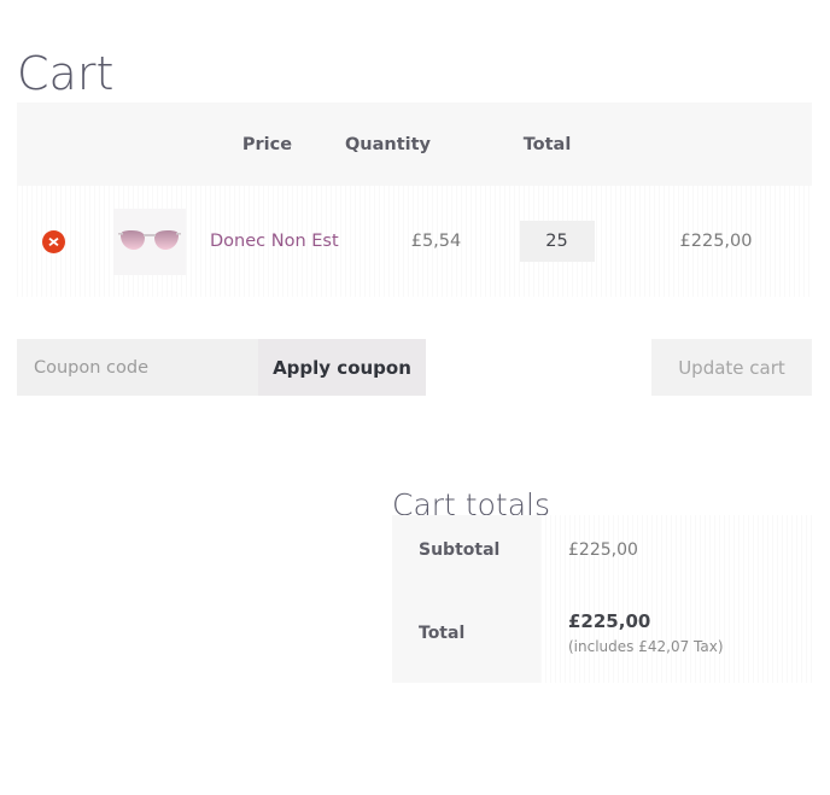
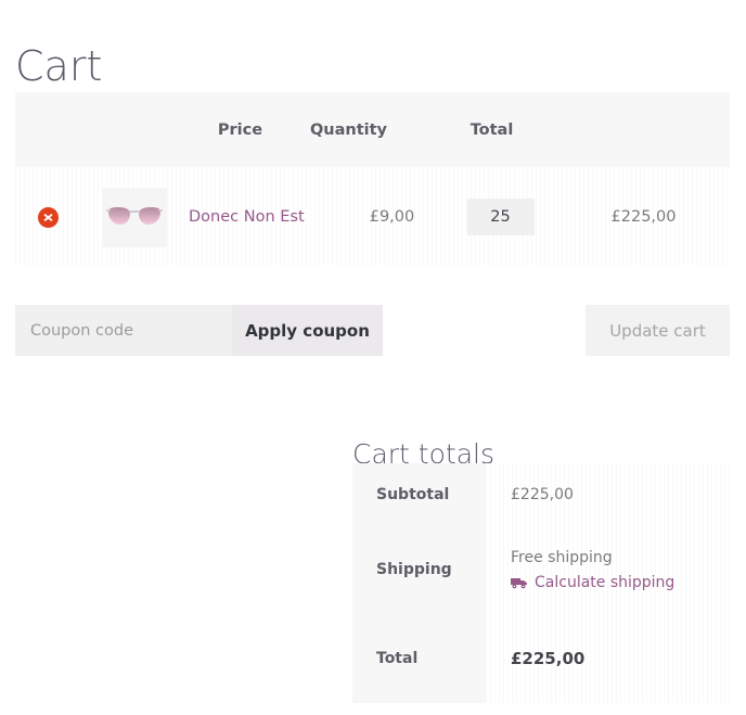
  Cart
  Price
  Quantity
  Total
  Donec Non Est
- £5,54
+ £9,00
  25
  £225,00
  Coupon code
  Apply coupon
  Update cart
  Cart totals
  Subtotal
  £225,00
+ Shipping
+ Free shipping
+ Calculate shipping
  Total
  £225,00
- (includes £42,07 Tax)
